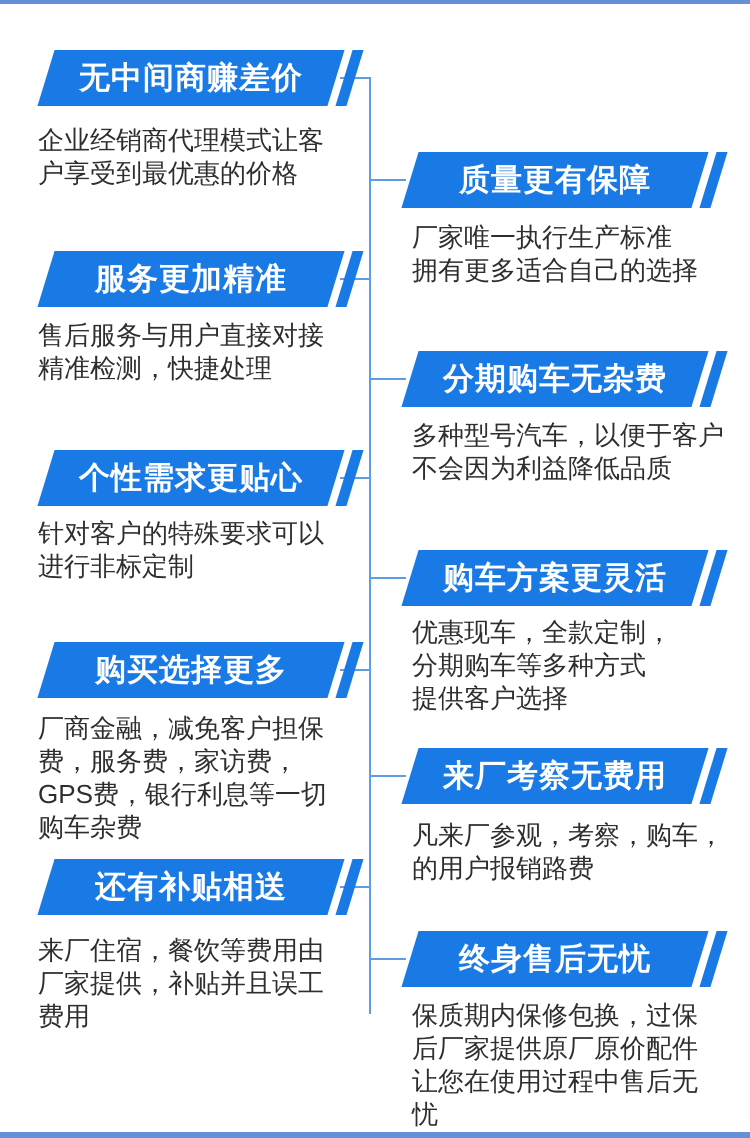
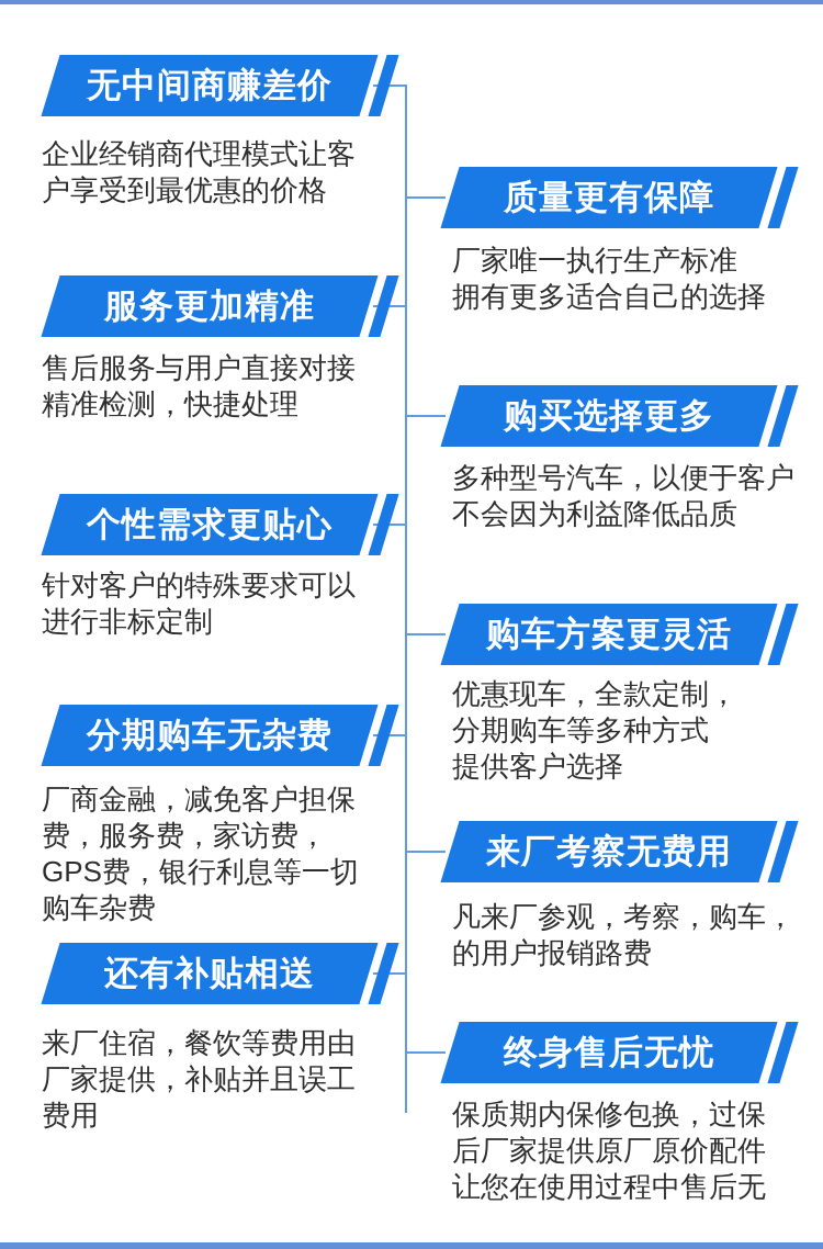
  无中间商赚差价
  企业经销商代理模式让客
  户享受到最优惠的价格
  质量更有保障
  厂家唯一执行生产标准
  拥有更多适合自己的选择
  服务更加精准
  售后服务与用户直接对接
  精准检测，快捷处理
- 分期购车无杂费
+ 购买选择更多
  多种型号汽车，以便于客户
  不会因为利益降低品质
  个性需求更贴心
  针对客户的特殊要求可以
  进行非标定制
  购车方案更灵活
  优惠现车，全款定制，
  分期购车等多种方式
  提供客户选择
- 购买选择更多
+ 分期购车无杂费
  厂商金融，减免客户担保
  费，服务费，家访费，
  GPS费，银行利息等一切
  购车杂费
  来厂考察无费用
  凡来厂参观，考察，购车，
  的用户报销路费
  还有补贴相送
  来厂住宿，餐饮等费用由
  厂家提供，补贴并且误工
  费用
  终身售后无忧
  保质期内保修包换，过保
  后厂家提供原厂原价配件
  让您在使用过程中售后无
- 忧
